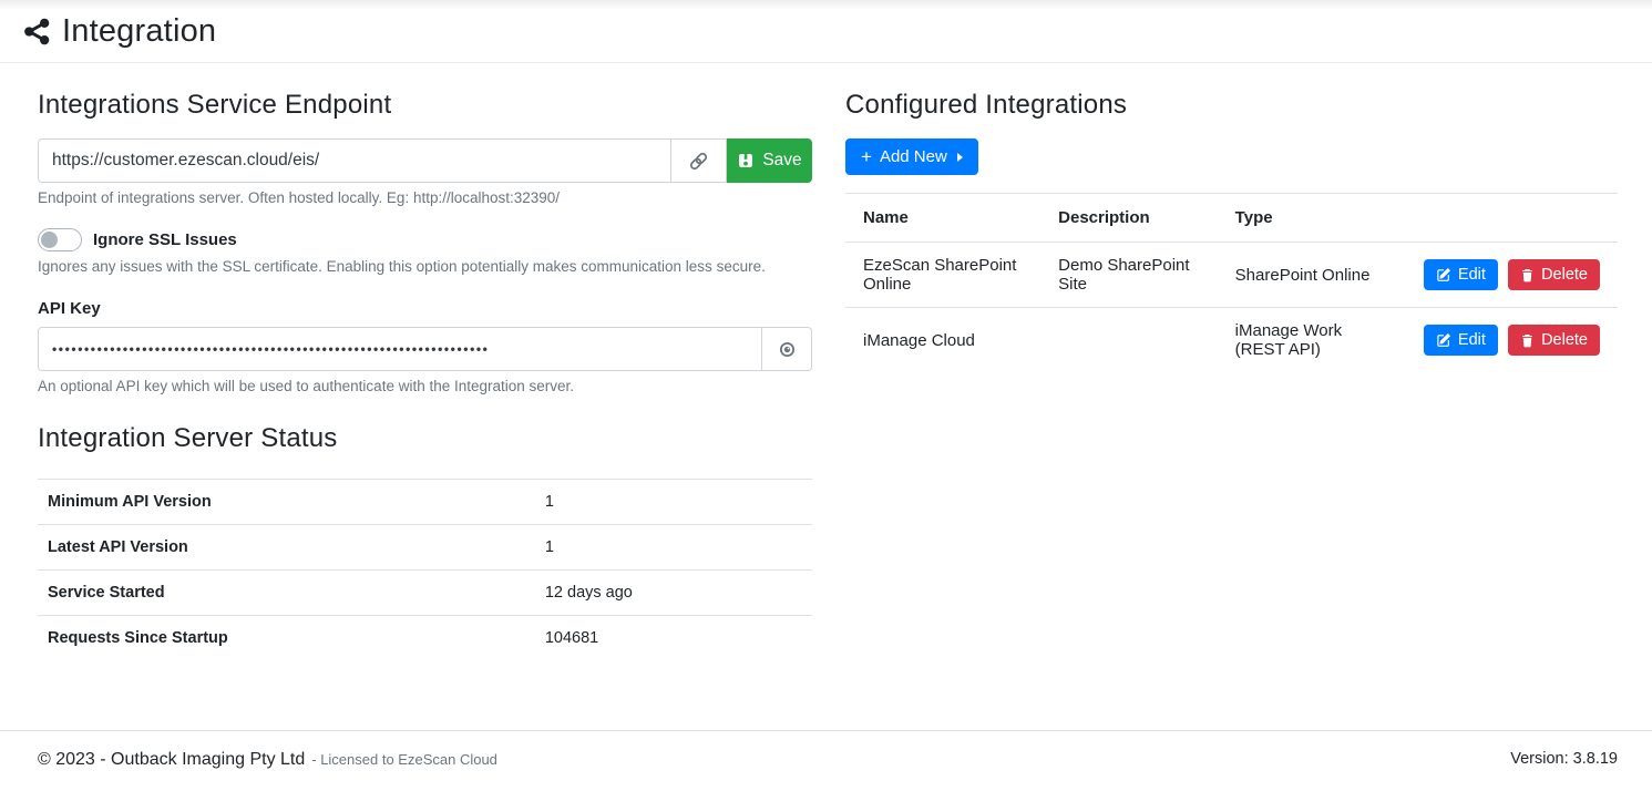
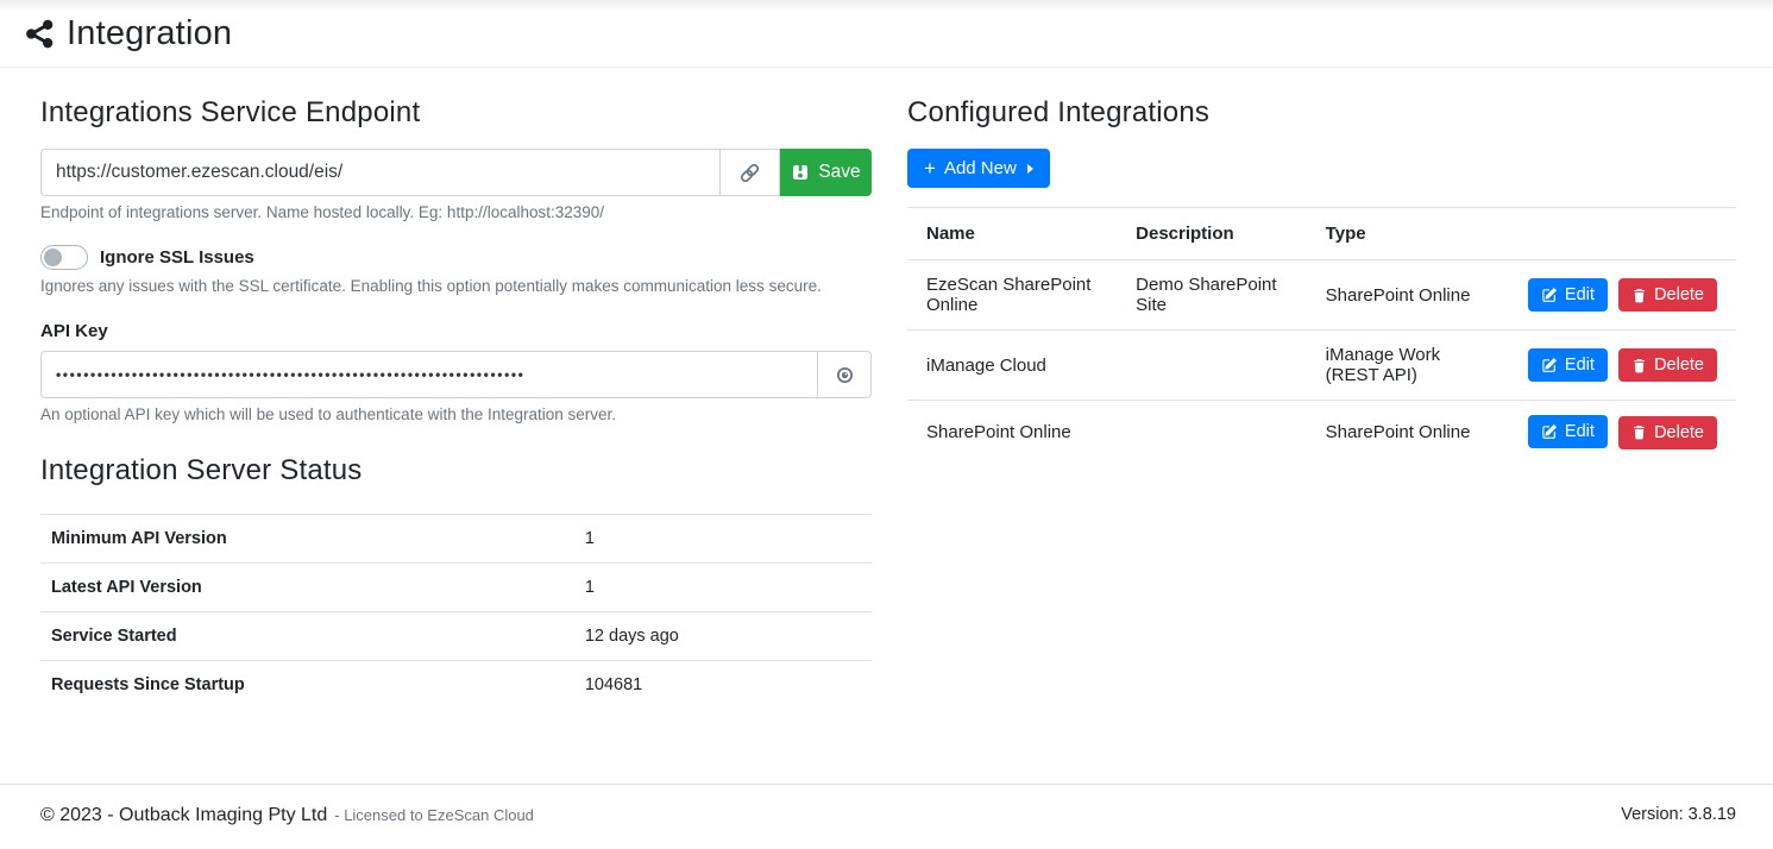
  Integration
  Integrations Service Endpoint
  https://customer.ezescan.cloud/eis/
  Save
- Endpoint of integrations server. Often hosted locally. Eg: http://localhost:32390/
+ Endpoint of integrations server. Name hosted locally. Eg: http://localhost:32390/
  Ignore SSL Issues
  Ignores any issues with the SSL certificate. Enabling this option potentially makes communication less secure.
  API Key
  ••••••••••••••••••••••••••••••••••••••••••••••••••••••••••••••••••••
  An optional API key which will be used to authenticate with the Integration server.
  Integration Server Status
  Minimum API Version
  1
  Latest API Version
  1
  Service Started
  12 days ago
  Requests Since Startup
  104681
  Configured Integrations
  +
  Add New
  Name	Description	Type
  EzeScan SharePoint Online	Demo SharePoint Site	SharePoint Online	Edit Delete
  iManage Cloud		iManage Work (REST API)	Edit Delete
+ SharePoint Online		SharePoint Online	Edit Delete
  © 2023 - Outback Imaging Pty Ltd
  - Licensed to EzeScan Cloud
  Version: 3.8.19
